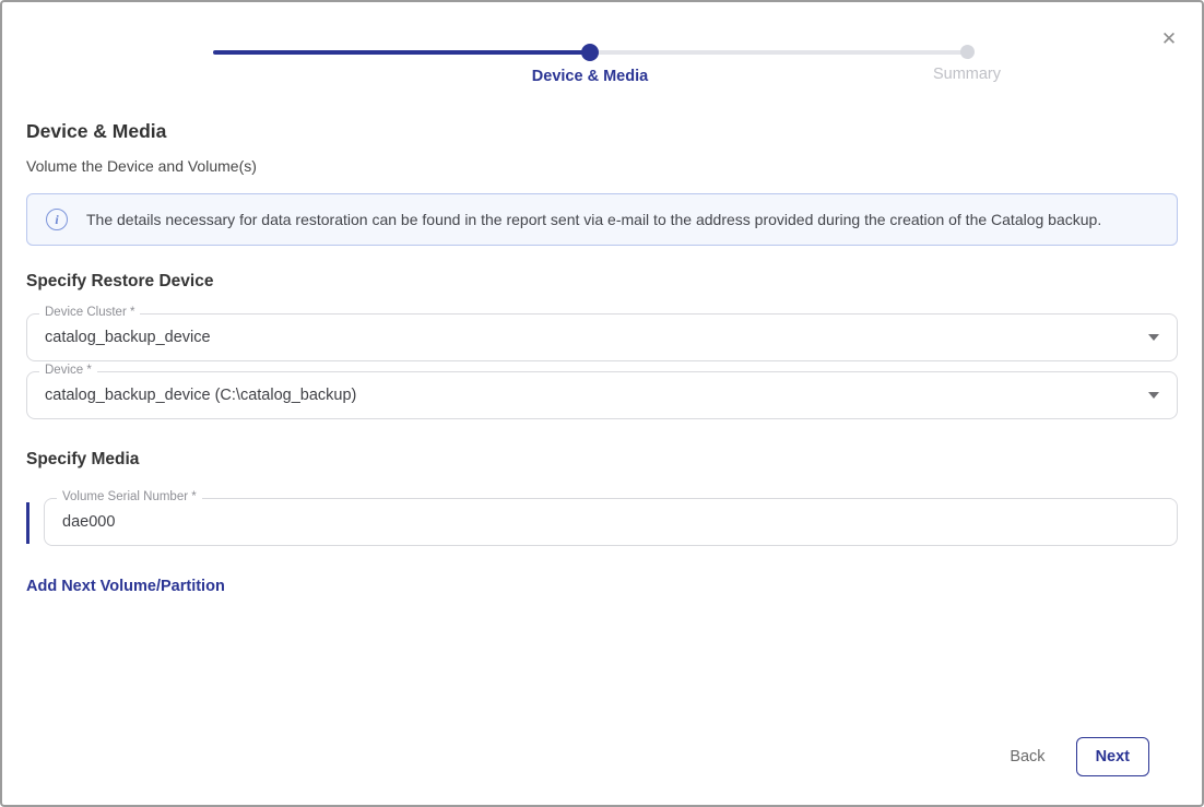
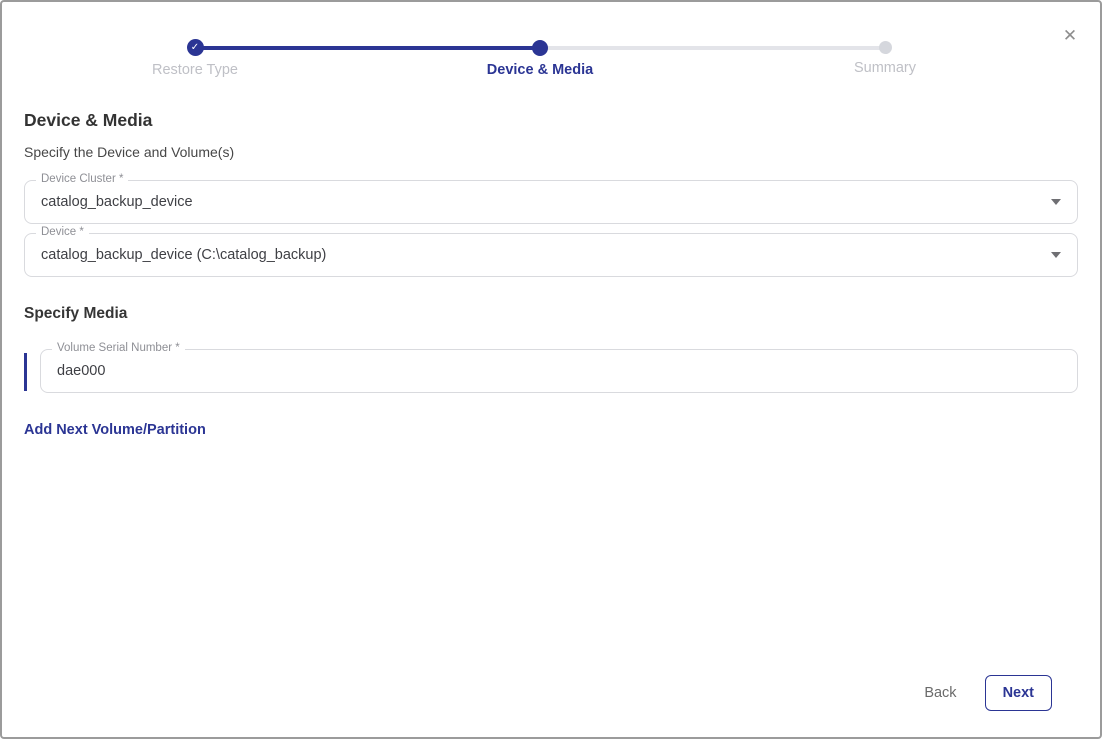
  ✕
+ ✓
+ Restore Type
  Device & Media
  Summary
  Device & Media
- Volume the Device and Volume(s)
+ Specify the Device and Volume(s)
- i
- The details necessary for data restoration can be found in the report sent via e-mail to the address provided during the creation of the Catalog backup.
- Specify Restore Device
  Device Cluster *
  catalog_backup_device
  Device *
  catalog_backup_device (C:\catalog_backup)
  Specify Media
  Volume Serial Number *
  dae000
  Add Next Volume/Partition
  Back
  Next
